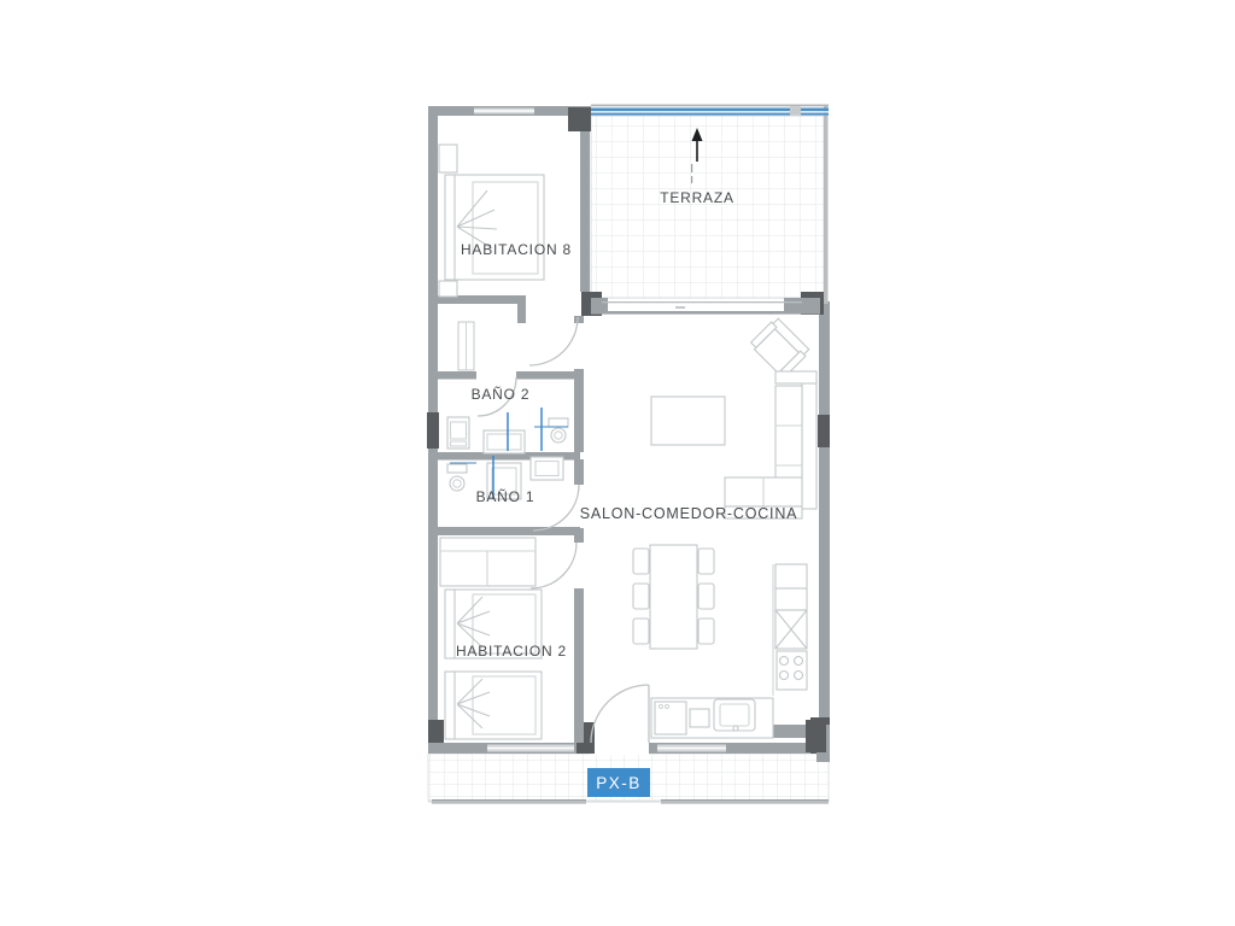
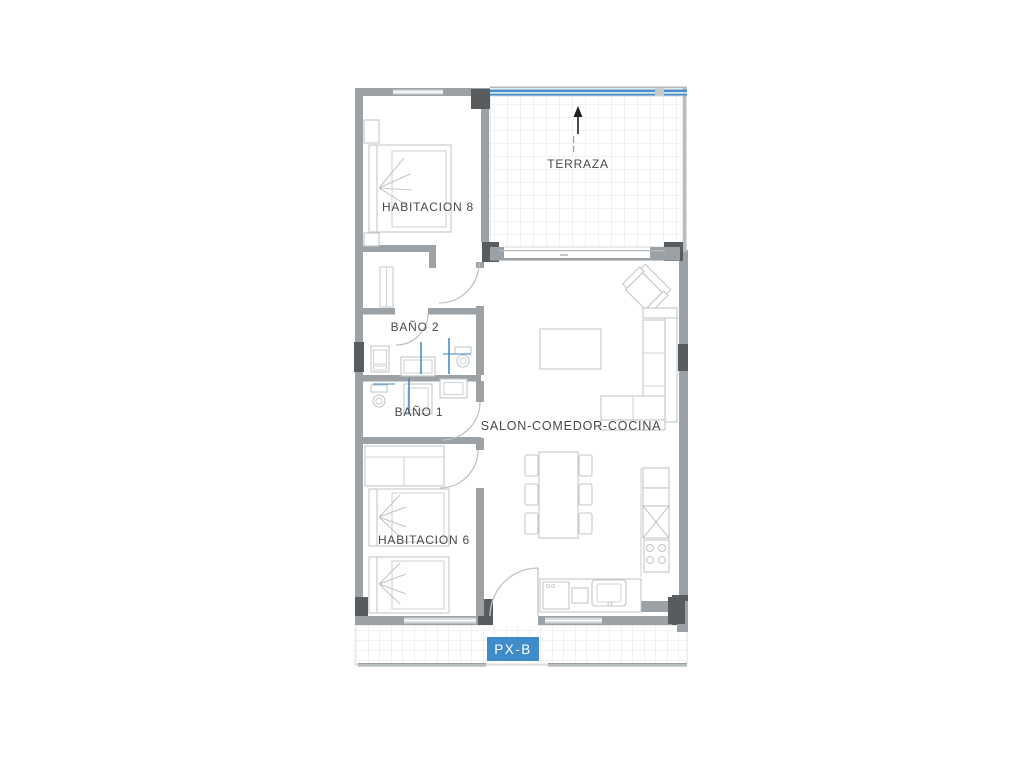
  HABITACION 8
  TERRAZA
  BAÑO 2
  BAÑO 1
  SALON-COMEDOR-COCINA
- HABITACION 2
+ HABITACION 6
  PX-B
